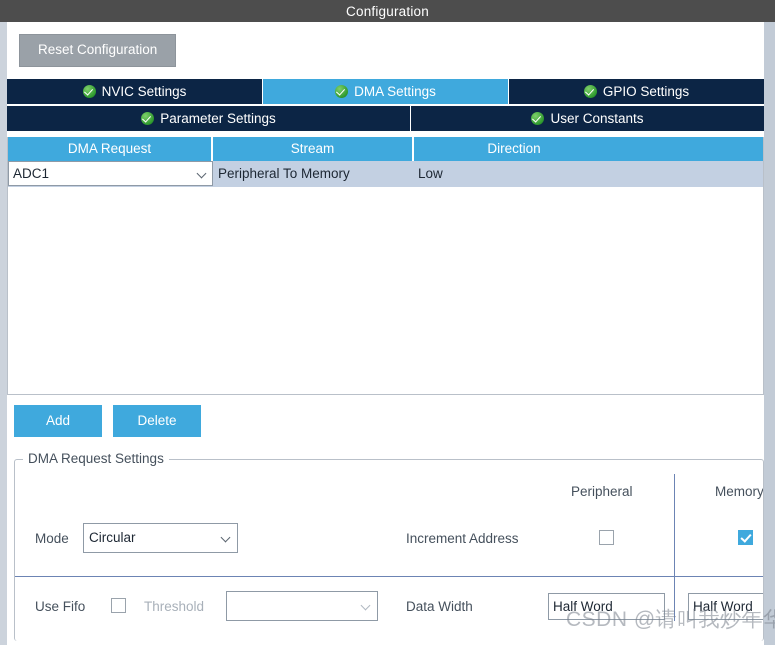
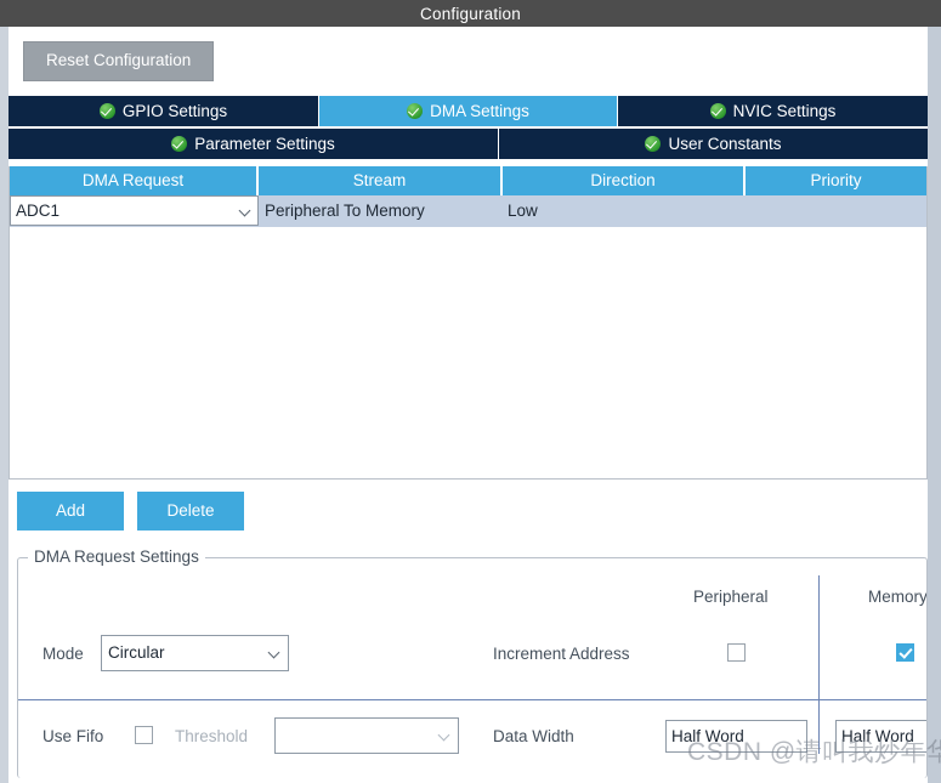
  Configuration
  Reset Configuration
- NVIC Settings
+ GPIO Settings
  DMA Settings
- GPIO Settings
+ NVIC Settings
  Parameter Settings
  User Constants
  DMA Request
  Stream
  Direction
+ Priority
  ADC1
  Peripheral To Memory
  Low
  Add
  Delete
  DMA Request Settings
  Peripheral
  Memory
  Mode
  Circular
  Increment Address
  Use Fifo
  Threshold
  Data Width
  Half Word
  Half Word
  CSDN @请叫我炒年华
